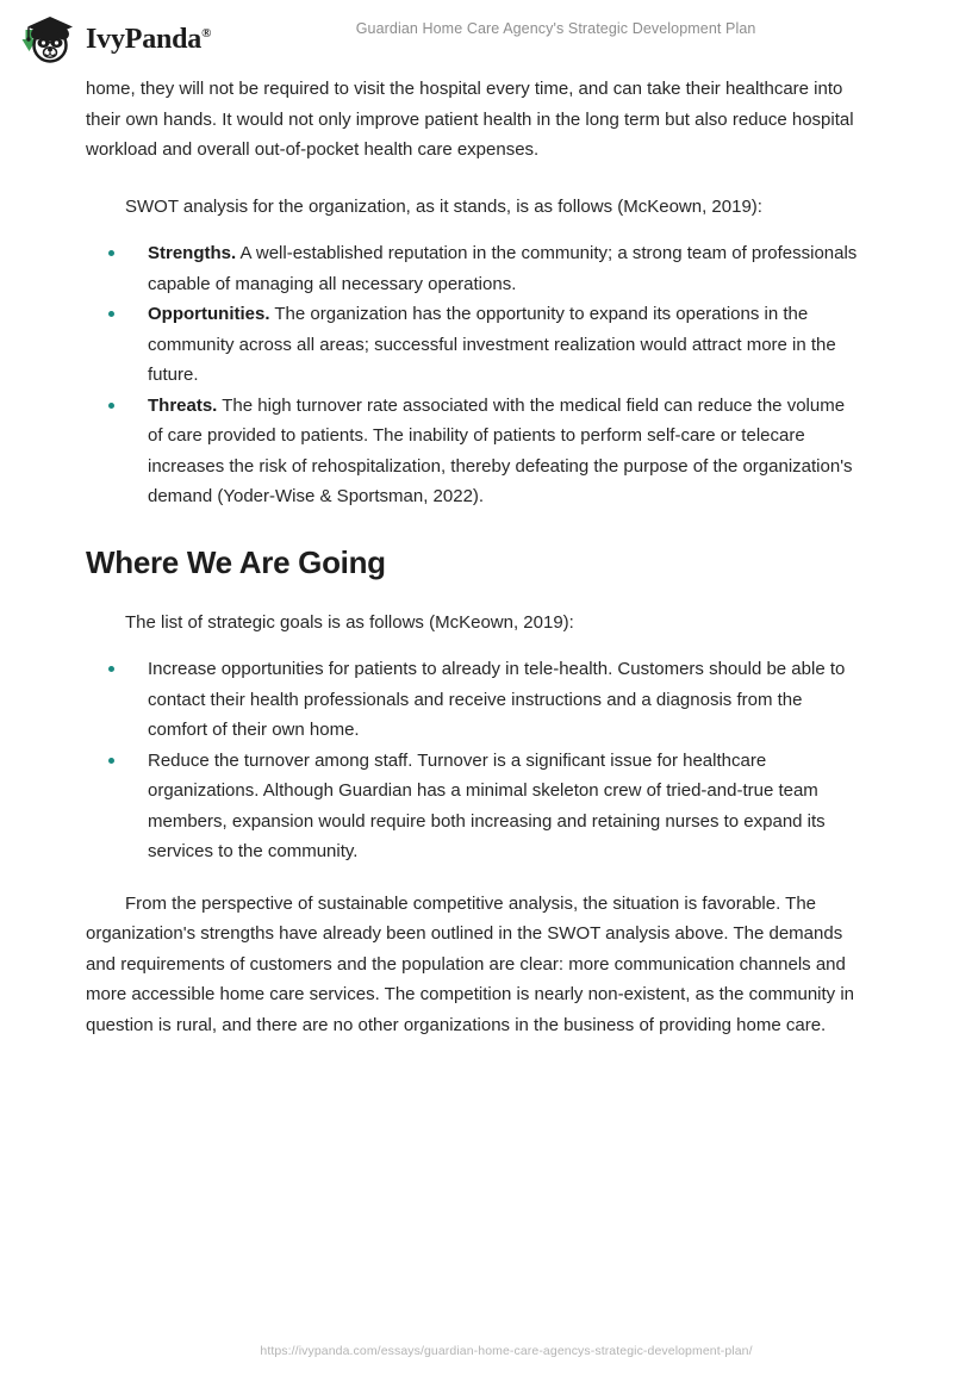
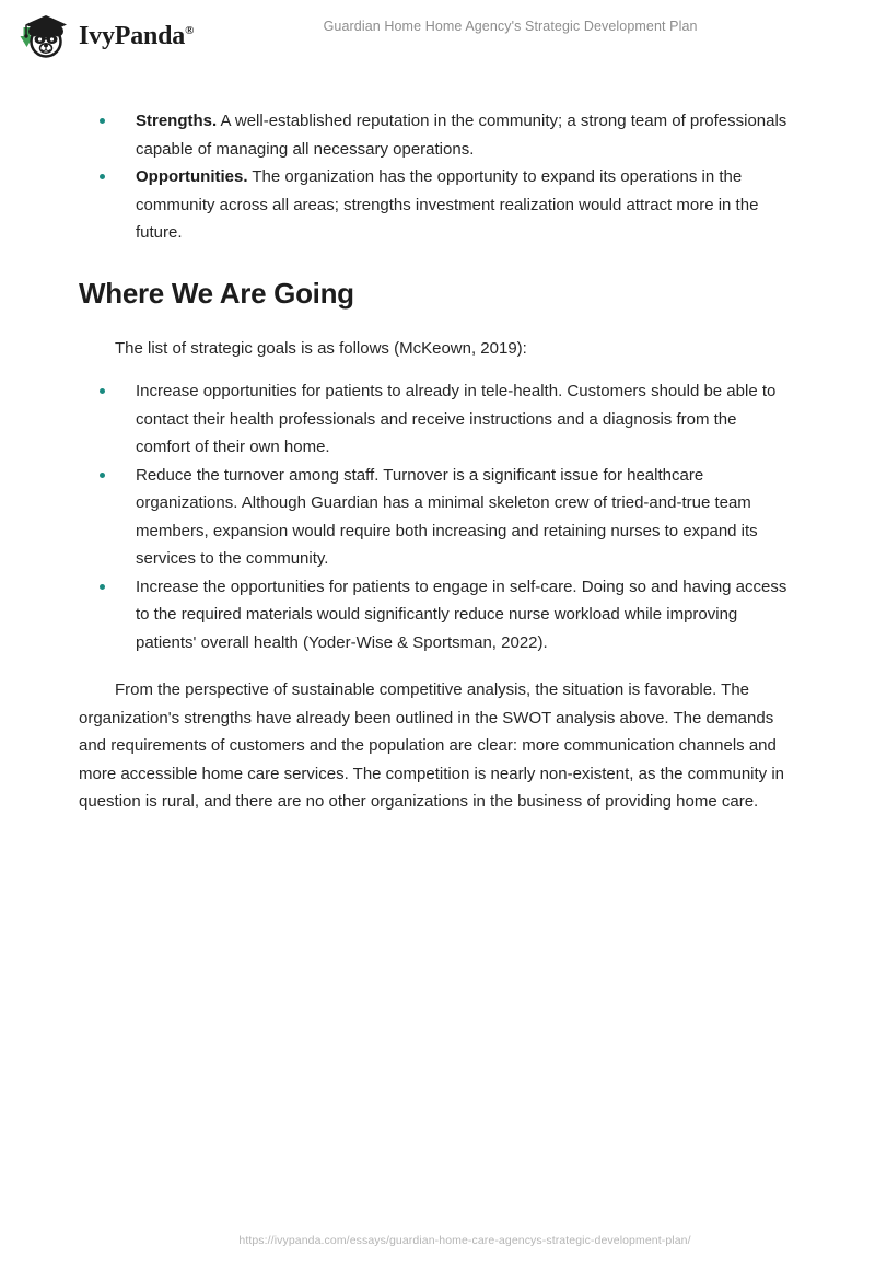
  IvyPanda®
- Guardian Home Care Agency's Strategic Development Plan
+ Guardian Home Home Agency's Strategic Development Plan
- home, they will not be required to visit the hospital every time, and can take their healthcare into their own hands. It would not only improve patient health in the long term but also reduce hospital workload and overall out-of-pocket health care expenses.
- SWOT analysis for the organization, as it stands, is as follows (McKeown, 2019):
  Strengths. A well-established reputation in the community; a strong team of professionals capable of managing all necessary operations.
- Opportunities. The organization has the opportunity to expand its operations in the community across all areas; successful investment realization would attract more in the future.
+ Opportunities. The organization has the opportunity to expand its operations in the community across all areas; strengths investment realization would attract more in the future.
- Threats. The high turnover rate associated with the medical field can reduce the volume of care provided to patients. The inability of patients to perform self-care or telecare increases the risk of rehospitalization, thereby defeating the purpose of the organization's demand (Yoder-Wise & Sportsman, 2022).
  Where We Are Going
  The list of strategic goals is as follows (McKeown, 2019):
  Increase opportunities for patients to already in tele-health. Customers should be able to contact their health professionals and receive instructions and a diagnosis from the comfort of their own home.
  Reduce the turnover among staff. Turnover is a significant issue for healthcare organizations. Although Guardian has a minimal skeleton crew of tried-and-true team members, expansion would require both increasing and retaining nurses to expand its services to the community.
+ Increase the opportunities for patients to engage in self-care. Doing so and having access to the required materials would significantly reduce nurse workload while improving patients' overall health (Yoder-Wise & Sportsman, 2022).
  From the perspective of sustainable competitive analysis, the situation is favorable. The organization's strengths have already been outlined in the SWOT analysis above. The demands and requirements of customers and the population are clear: more communication channels and more accessible home care services. The competition is nearly non-existent, as the community in question is rural, and there are no other organizations in the business of providing home care.
  https://ivypanda.com/essays/guardian-home-care-agencys-strategic-development-plan/
